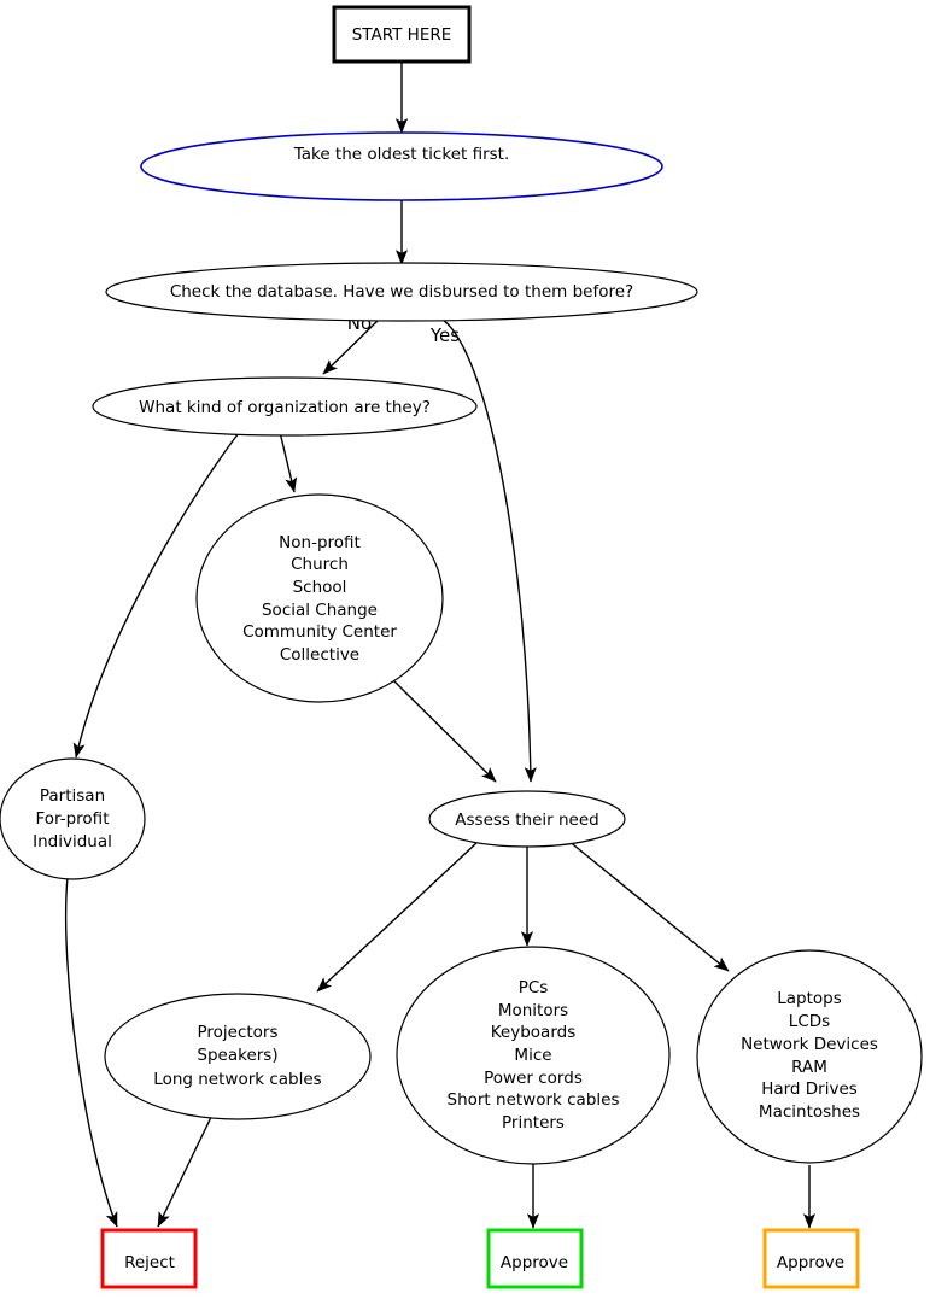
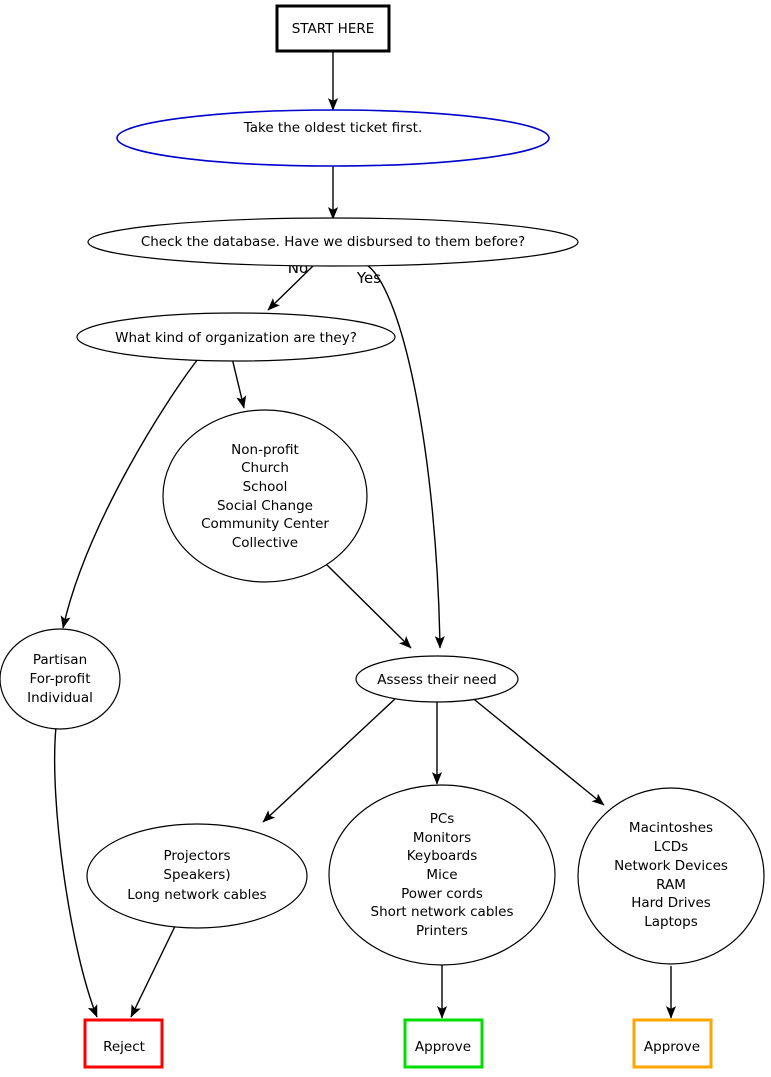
  No
  Yes
  START HERE
  Take the oldest ticket first.
  Check the database. Have we disbursed to them before?
  What kind of organization are they?
  Non-profit
  Church
  School
  Social Change
  Community Center
  Collective
  Partisan
  For-profit
  Individual
  Assess their need
  Projectors
  Speakers)
  Long network cables
  PCs
  Monitors
  Keyboards
  Mice
  Power cords
  Short network cables
  Printers
- Laptops
+ Macintoshes
  LCDs
  Network Devices
  RAM
  Hard Drives
- Macintoshes
+ Laptops
  Reject
  Approve
  Approve
